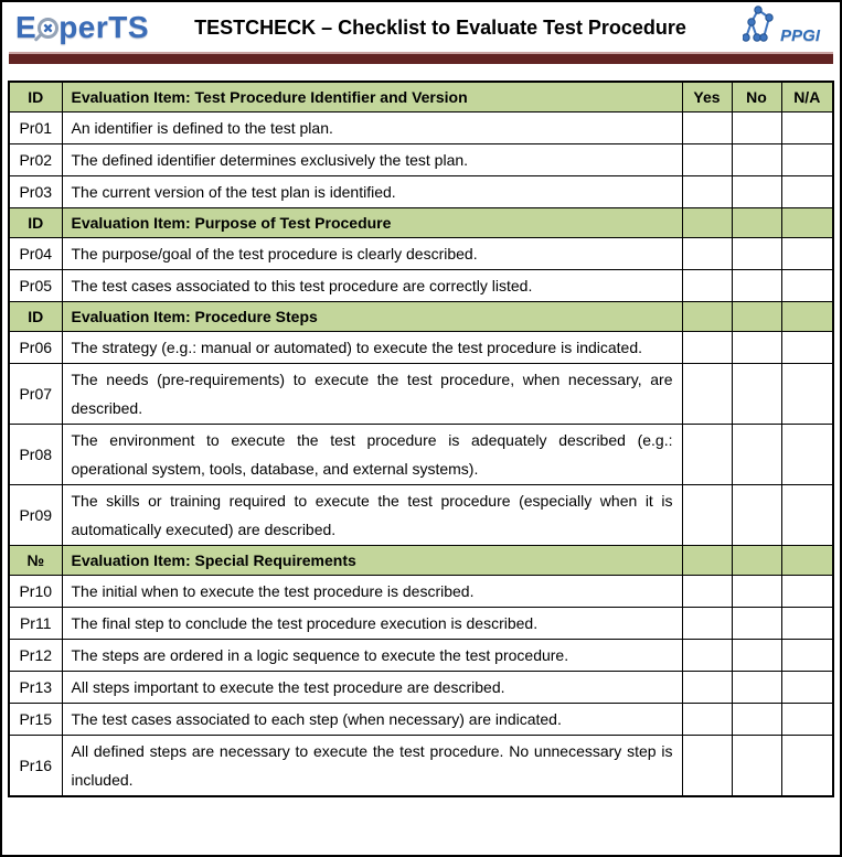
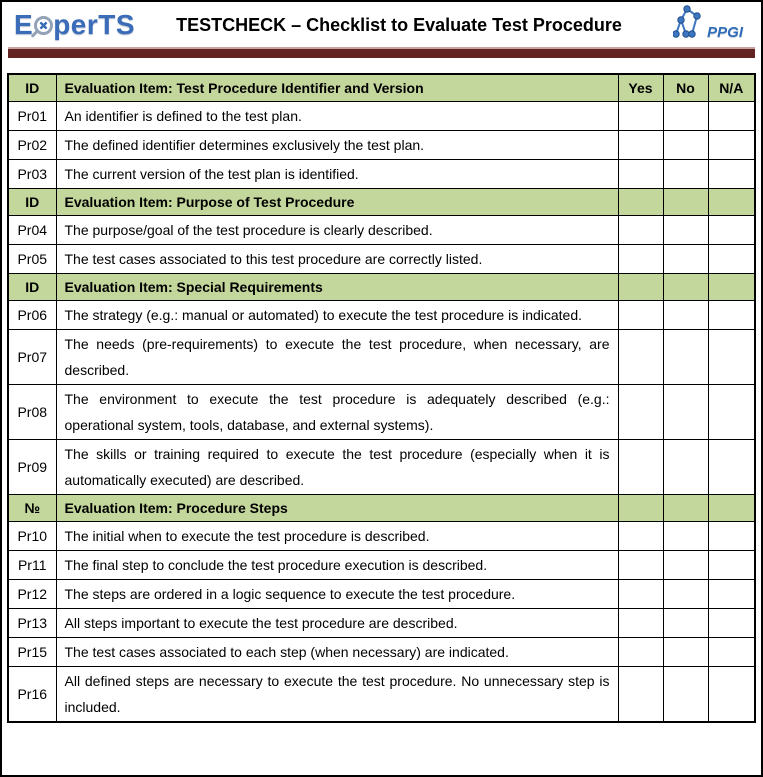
  E perTS
  TESTCHECK – Checklist to Evaluate Test Procedure
  PPGI
  ID	Evaluation Item: Test Procedure Identifier and Version	Yes	No	N/A
  Pr01	An identifier is defined to the test plan.
  Pr02	The defined identifier determines exclusively the test plan.
  Pr03	The current version of the test plan is identified.
  ID	Evaluation Item: Purpose of Test Procedure
  Pr04	The purpose/goal of the test procedure is clearly described.
  Pr05	The test cases associated to this test procedure are correctly listed.
- ID	Evaluation Item: Procedure Steps
+ ID	Evaluation Item: Special Requirements
  Pr06	The strategy (e.g.: manual or automated) to execute the test procedure is indicated.
  Pr07	The needs (pre-requirements) to execute the test procedure, when necessary, are described.
  Pr08	The environment to execute the test procedure is adequately described (e.g.: operational system, tools, database, and external systems).
  Pr09	The skills or training required to execute the test procedure (especially when it is automatically executed) are described.
- №	Evaluation Item: Special Requirements
+ №	Evaluation Item: Procedure Steps
  Pr10	The initial when to execute the test procedure is described.
  Pr11	The final step to conclude the test procedure execution is described.
  Pr12	The steps are ordered in a logic sequence to execute the test procedure.
  Pr13	All steps important to execute the test procedure are described.
  Pr15	The test cases associated to each step (when necessary) are indicated.
  Pr16	All defined steps are necessary to execute the test procedure. No unnecessary step is included.
